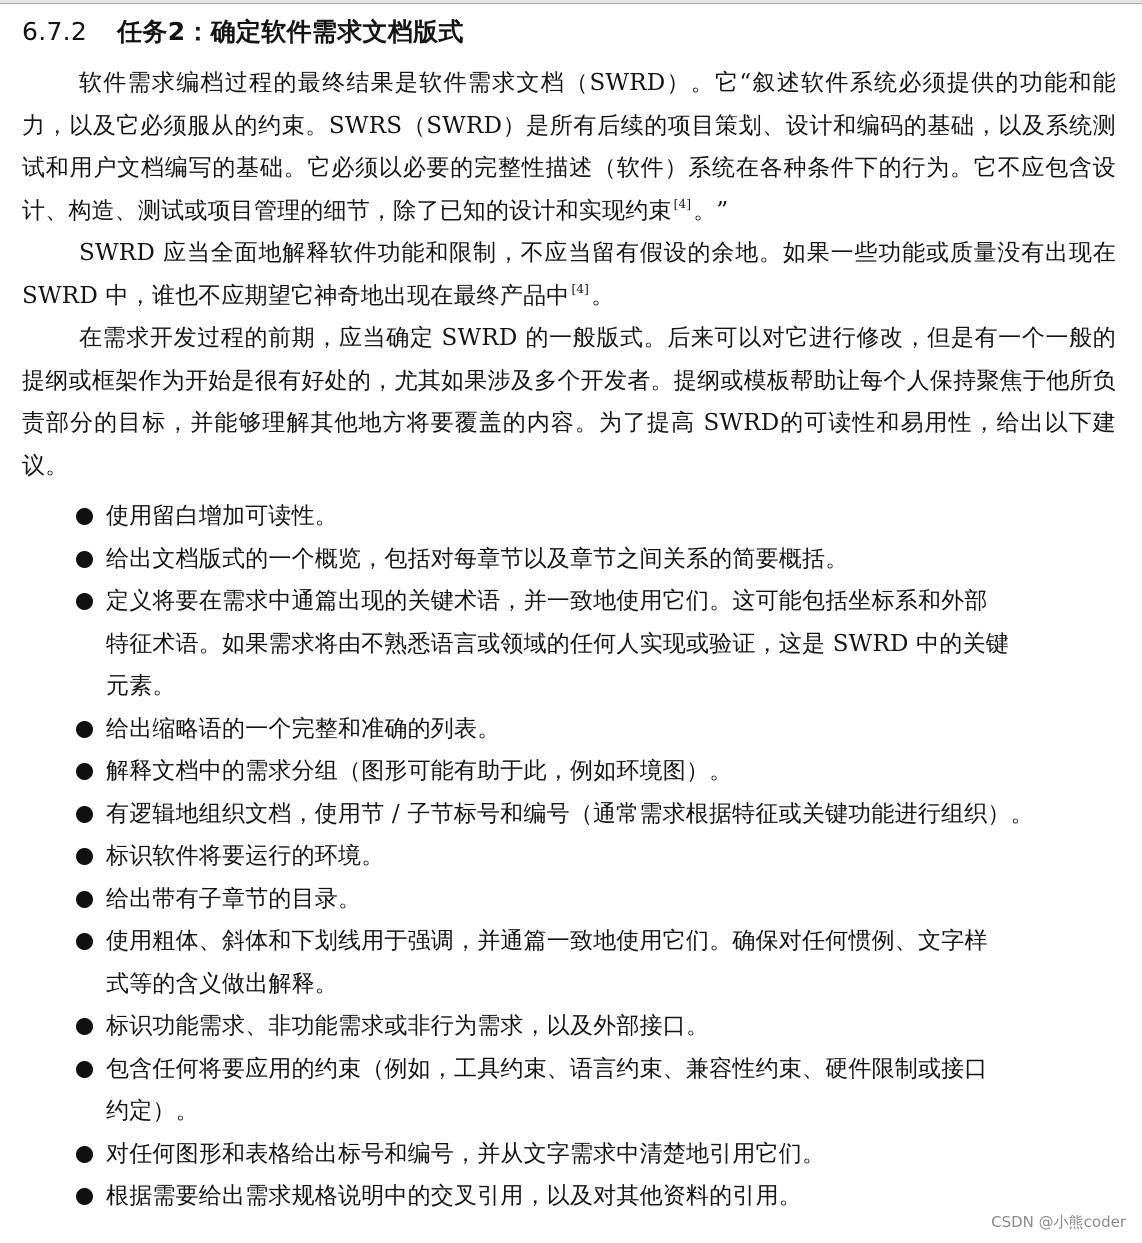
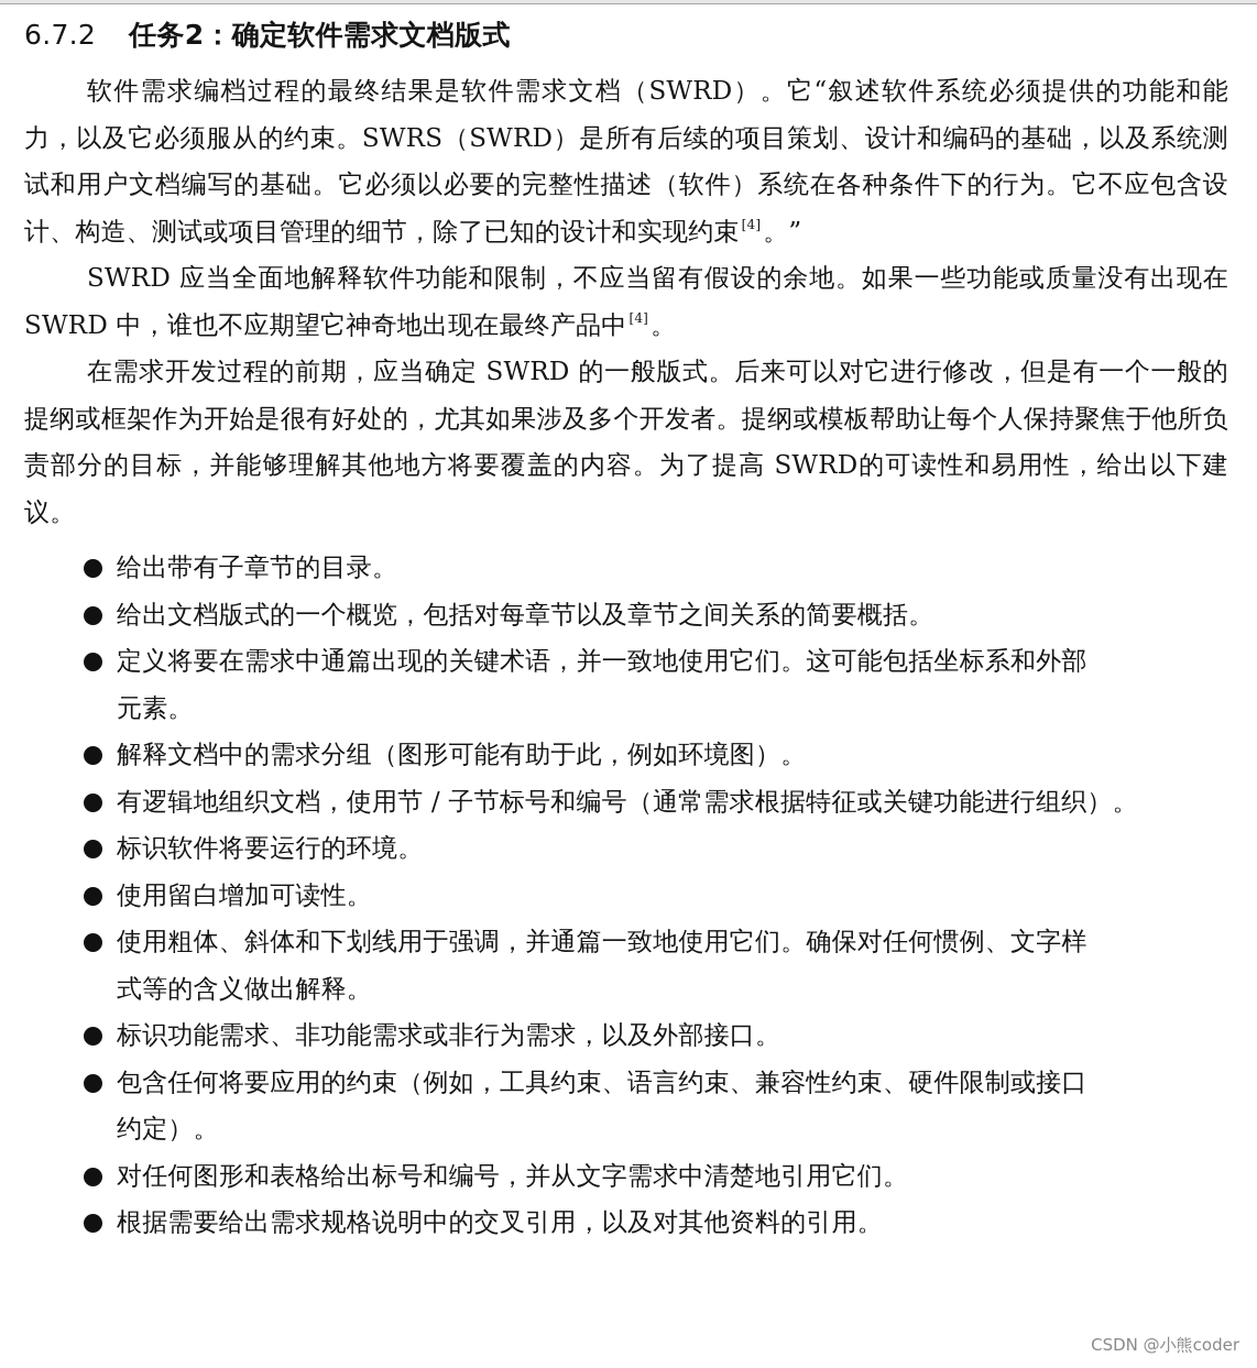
  6.7.2 任务2：确定软件需求文档版式
  软件需求编档过程的最终结果是软件需求文档（SWRD）。它“叙述软件系统必须提供的功能和能力，以及它必须服从的约束。SWRS（SWRD）是所有后续的项目策划、设计和编码的基础，以及系统测试和用户文档编写的基础。它必须以必要的完整性描述（软件）系统在各种条件下的行为。它不应包含设计、构造、测试或项目管理的细节，除了已知的设计和实现约束 [4]。”
  SWRD 应当全面地解释软件功能和限制，不应当留有假设的余地。如果一些功能或质量没有出现在 SWRD 中，谁也不应期望它神奇地出现在最终产品中 [4]。
  在需求开发过程的前期，应当确定 SWRD 的一般版式。后来可以对它进行修改，但是有一个一般的提纲或框架作为开始是很有好处的，尤其如果涉及多个开发者。提纲或模板帮助让每个人保持聚焦于他所负责部分的目标，并能够理解其他地方将要覆盖的内容。为了提高 SWRD的可读性和易用性，给出以下建议。
- 使用留白增加可读性。
+ 给出带有子章节的目录。
  给出文档版式的一个概览，包括对每章节以及章节之间关系的简要概括。
  定义将要在需求中通篇出现的关键术语，并一致地使用它们。这可能包括坐标系和外部
- 特征术语。如果需求将由不熟悉语言或领域的任何人实现或验证，这是 SWRD 中的关键
  元素。
- 给出缩略语的一个完整和准确的列表。
  解释文档中的需求分组（图形可能有助于此，例如环境图）。
  有逻辑地组织文档，使用节 / 子节标号和编号（通常需求根据特征或关键功能进行组织）。
  标识软件将要运行的环境。
- 给出带有子章节的目录。
+ 使用留白增加可读性。
  使用粗体、斜体和下划线用于强调，并通篇一致地使用它们。确保对任何惯例、文字样
  式等的含义做出解释。
  标识功能需求、非功能需求或非行为需求，以及外部接口。
  包含任何将要应用的约束（例如，工具约束、语言约束、兼容性约束、硬件限制或接口
  约定）。
  对任何图形和表格给出标号和编号，并从文字需求中清楚地引用它们。
  根据需要给出需求规格说明中的交叉引用，以及对其他资料的引用。
  CSDN @小熊coder
